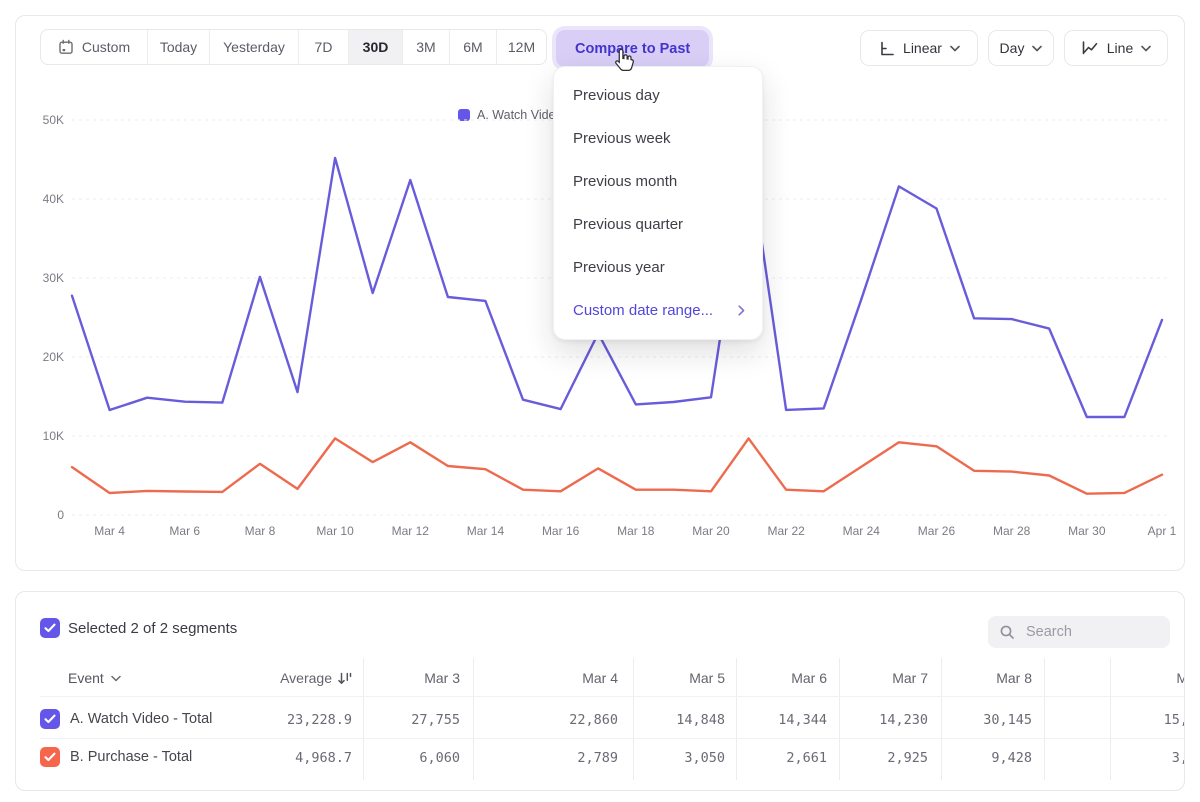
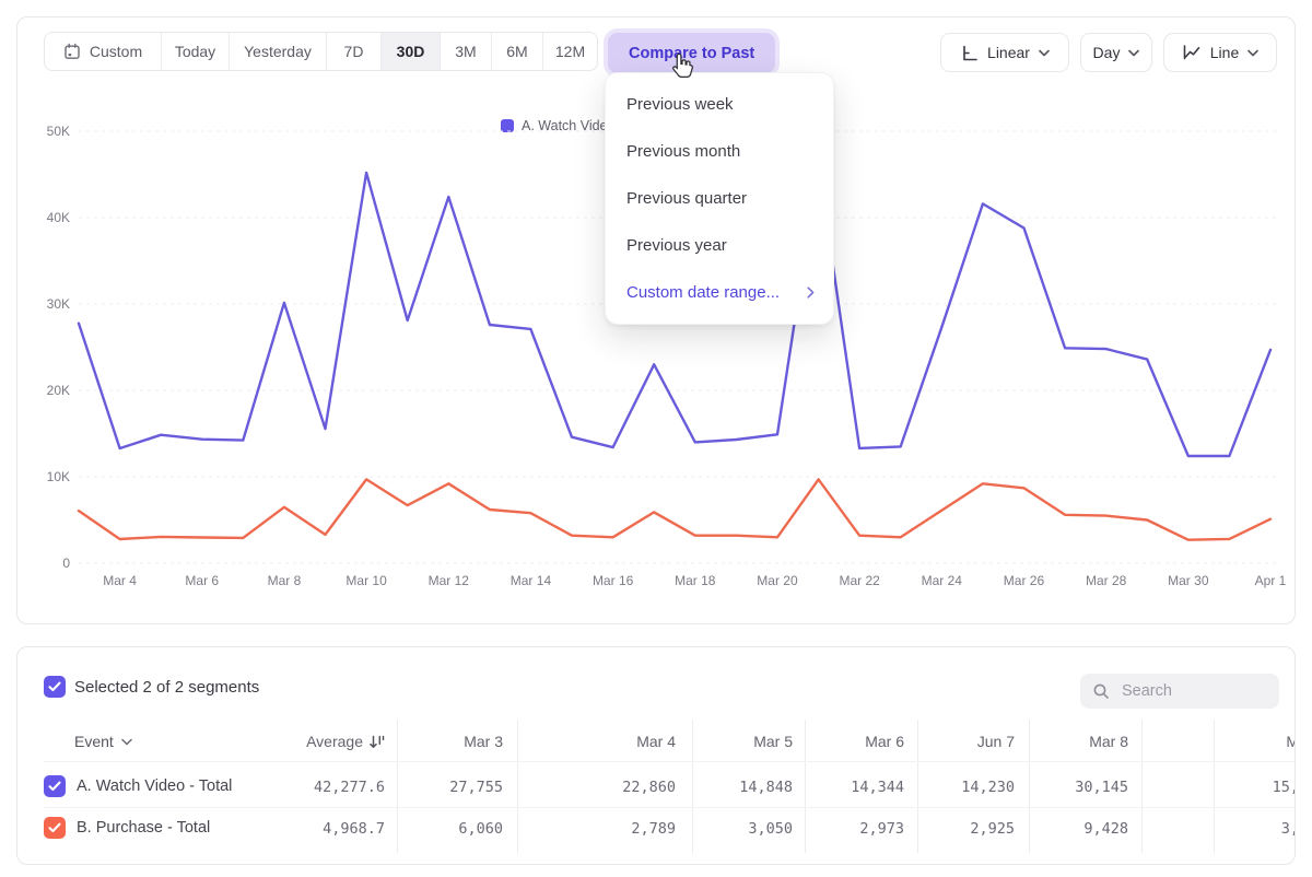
  Custom
  Today
  Yesterday
  7D
  30D
  3M
  6M
  12M
  Compare to Past
  Linear
  Day
  Line
  A. Watch Vid
  0
  10K
  20K
  30K
  40K
  50K
  Mar 4
  Mar 6
  Mar 8
  Mar 10
  Mar 12
  Mar 14
  Mar 16
  Mar 18
  Mar 20
  Mar 22
  Mar 24
  Mar 26
  Mar 28
  Mar 30
  Apr 1
- Previous day
  Previous week
  Previous month
  Previous quarter
  Previous year
  Custom date range...
  Selected 2 of 2 segments
  Search
  Event
  Average
  Mar 3
  Mar 4
  Mar 5
  Mar 6
- Mar 7
+ Jun 7
  Mar 8
  M
  A. Watch Video - Total
- 23,228.9
+ 42,277.6
  27,755
  22,860
  14,848
  14,344
  14,230
  30,145
  15,
  B. Purchase - Total
  4,968.7
  6,060
  2,789
  3,050
- 2,661
+ 2,973
  2,925
  9,428
  3,
